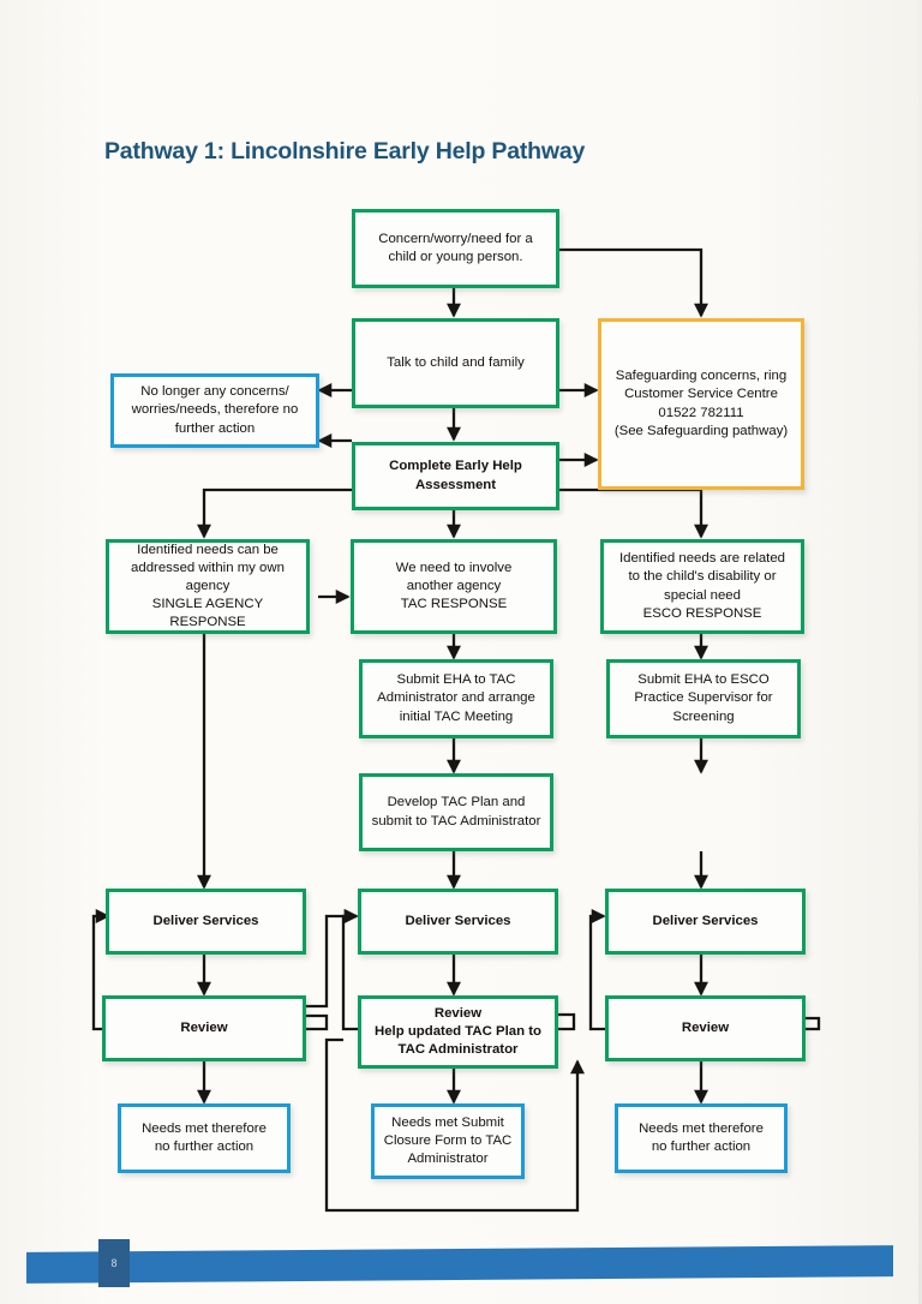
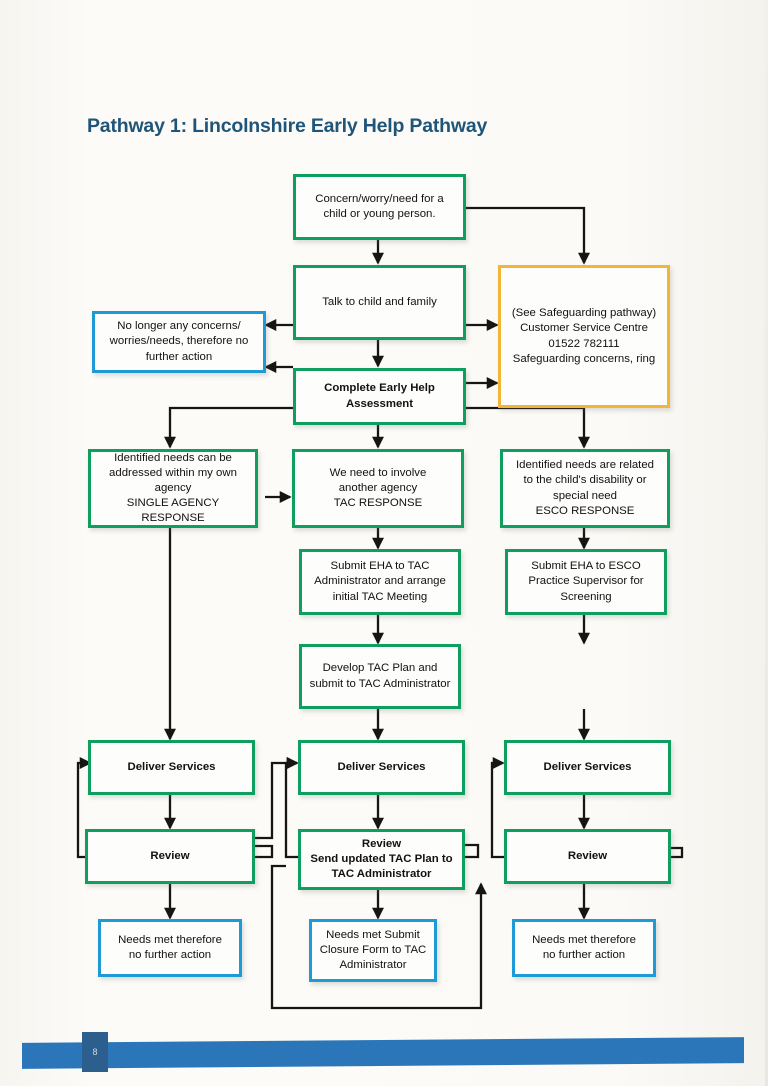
  Pathway 1: Lincolnshire Early Help Pathway
  Concern/worry/need for a
  child or young person.
  Talk to child and family
- Safeguarding concerns, ring
+ (See Safeguarding pathway)
  Customer Service Centre
  01522 782111
- (See Safeguarding pathway)
+ Safeguarding concerns, ring
  No longer any concerns/
  worries/needs, therefore no
  further action
  Complete Early Help
  Assessment
  Identified needs can be
  addressed within my own
  agency
  SINGLE AGENCY RESPONSE
  We need to involve
  another agency
  TAC RESPONSE
  Identified needs are related
  to the child's disability or
  special need
  ESCO RESPONSE
  Submit EHA to TAC
  Administrator and arrange
  initial TAC Meeting
  Submit EHA to ESCO
  Practice Supervisor for
  Screening
  Develop TAC Plan and
  submit to TAC Administrator
  Deliver Services
  Deliver Services
  Deliver Services
  Review
  Review
- Help updated TAC Plan to
+ Send updated TAC Plan to
  TAC Administrator
  Review
  Needs met therefore
  no further action
  Needs met Submit
  Closure Form to TAC
  Administrator
  Needs met therefore
  no further action
  8
